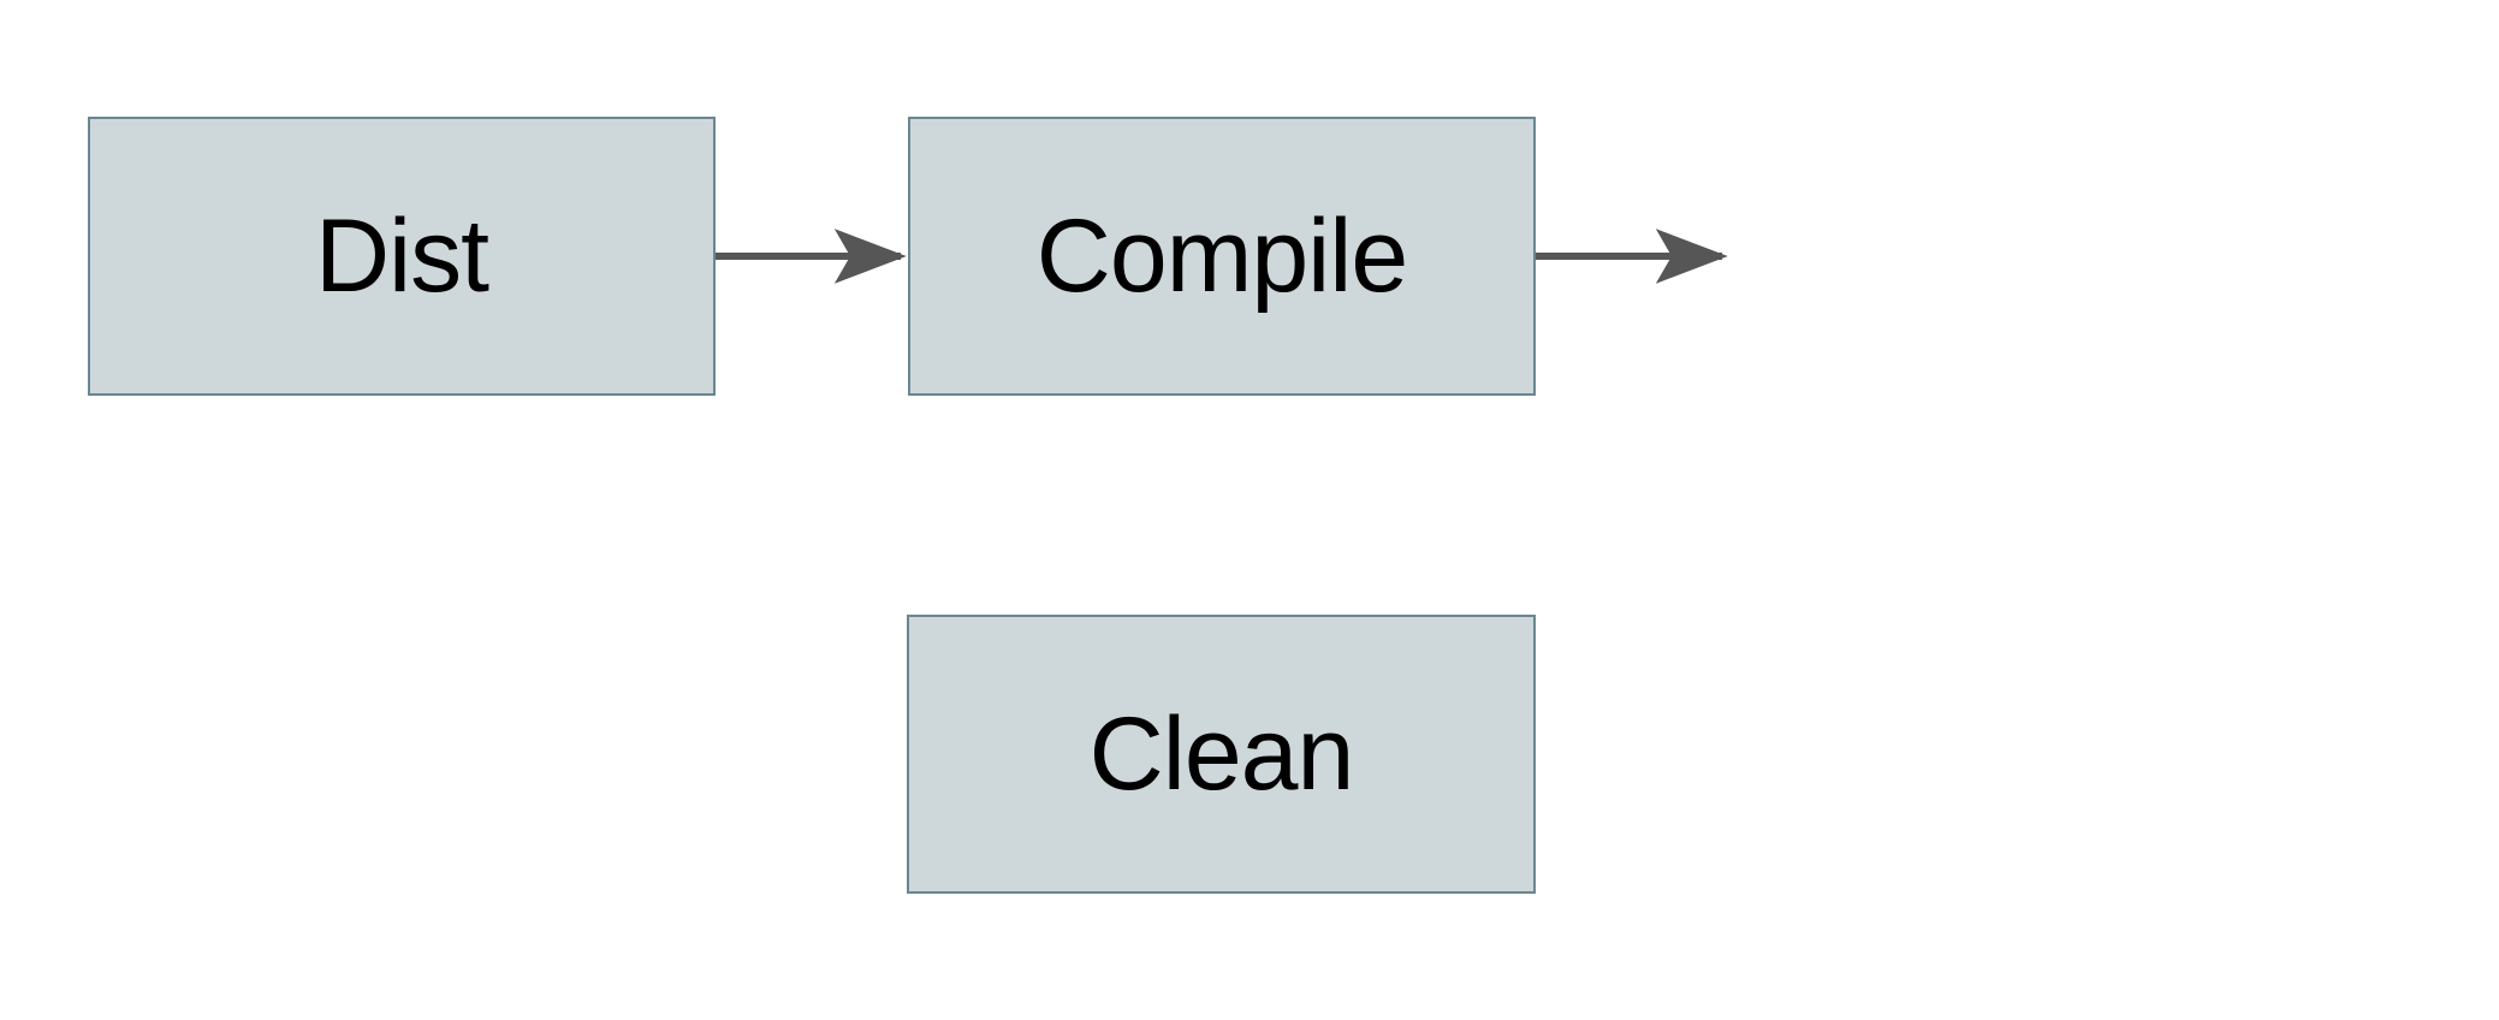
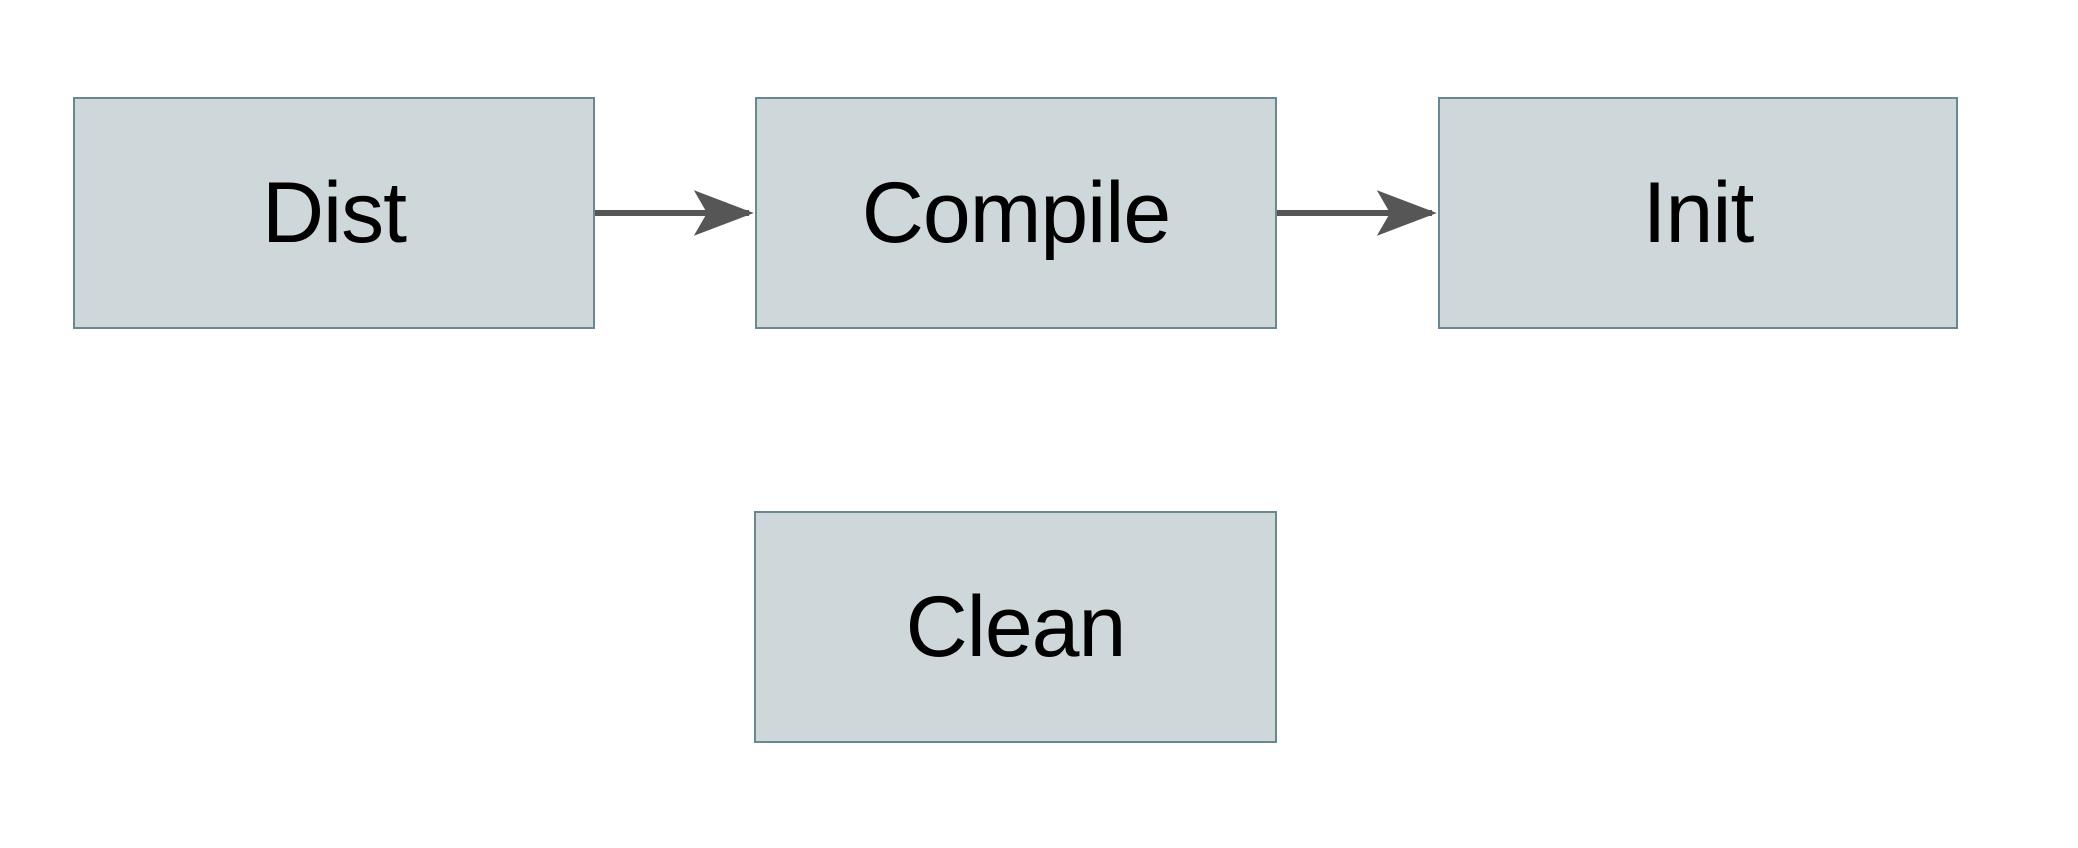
  Dist
  Compile
+ Init
  Clean
